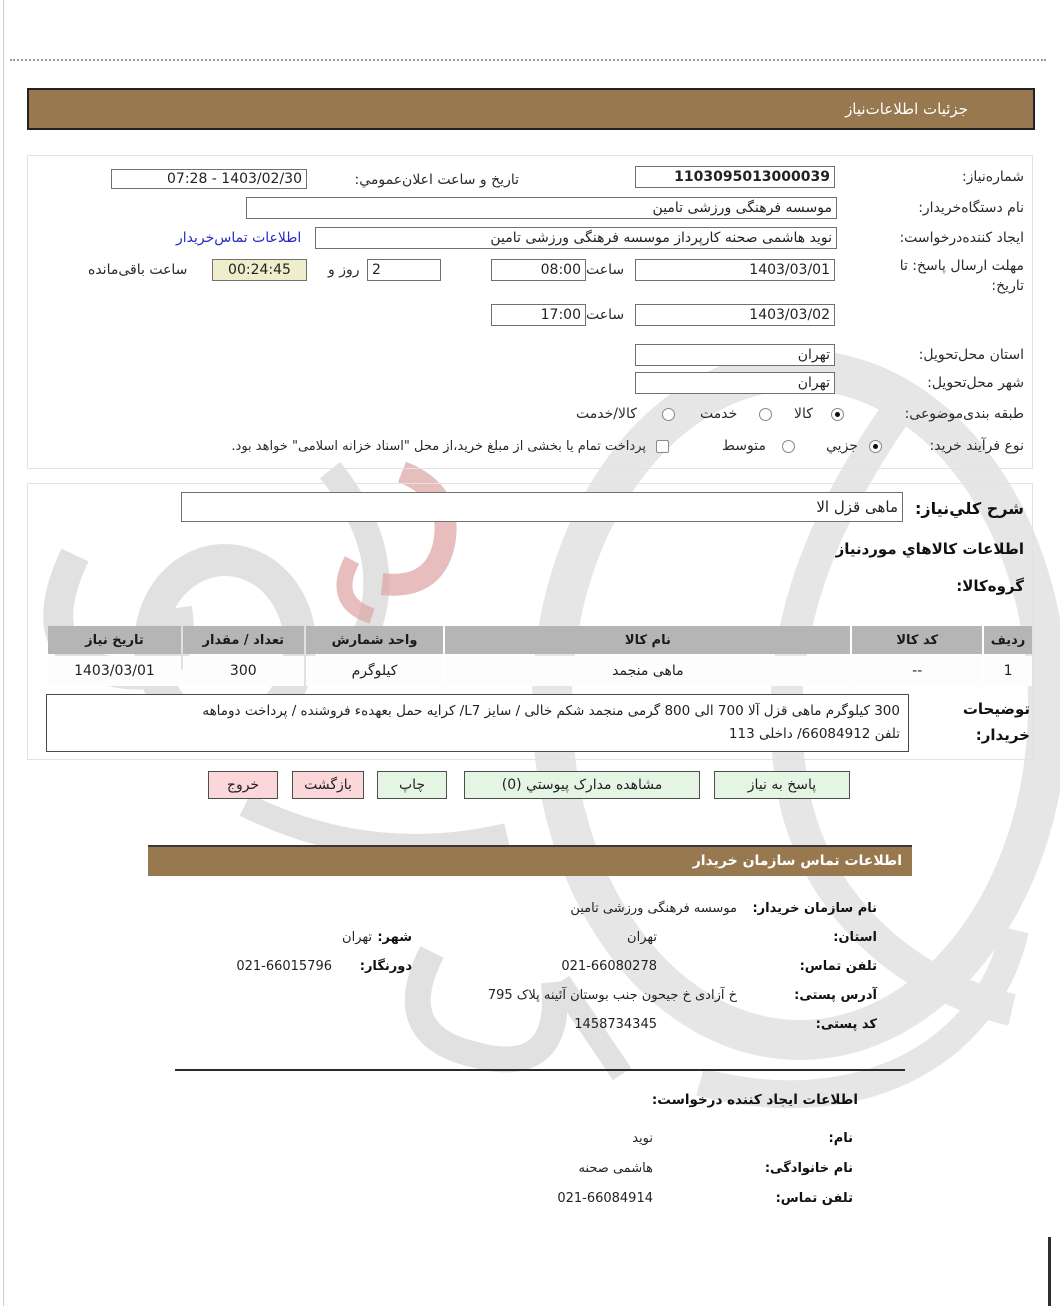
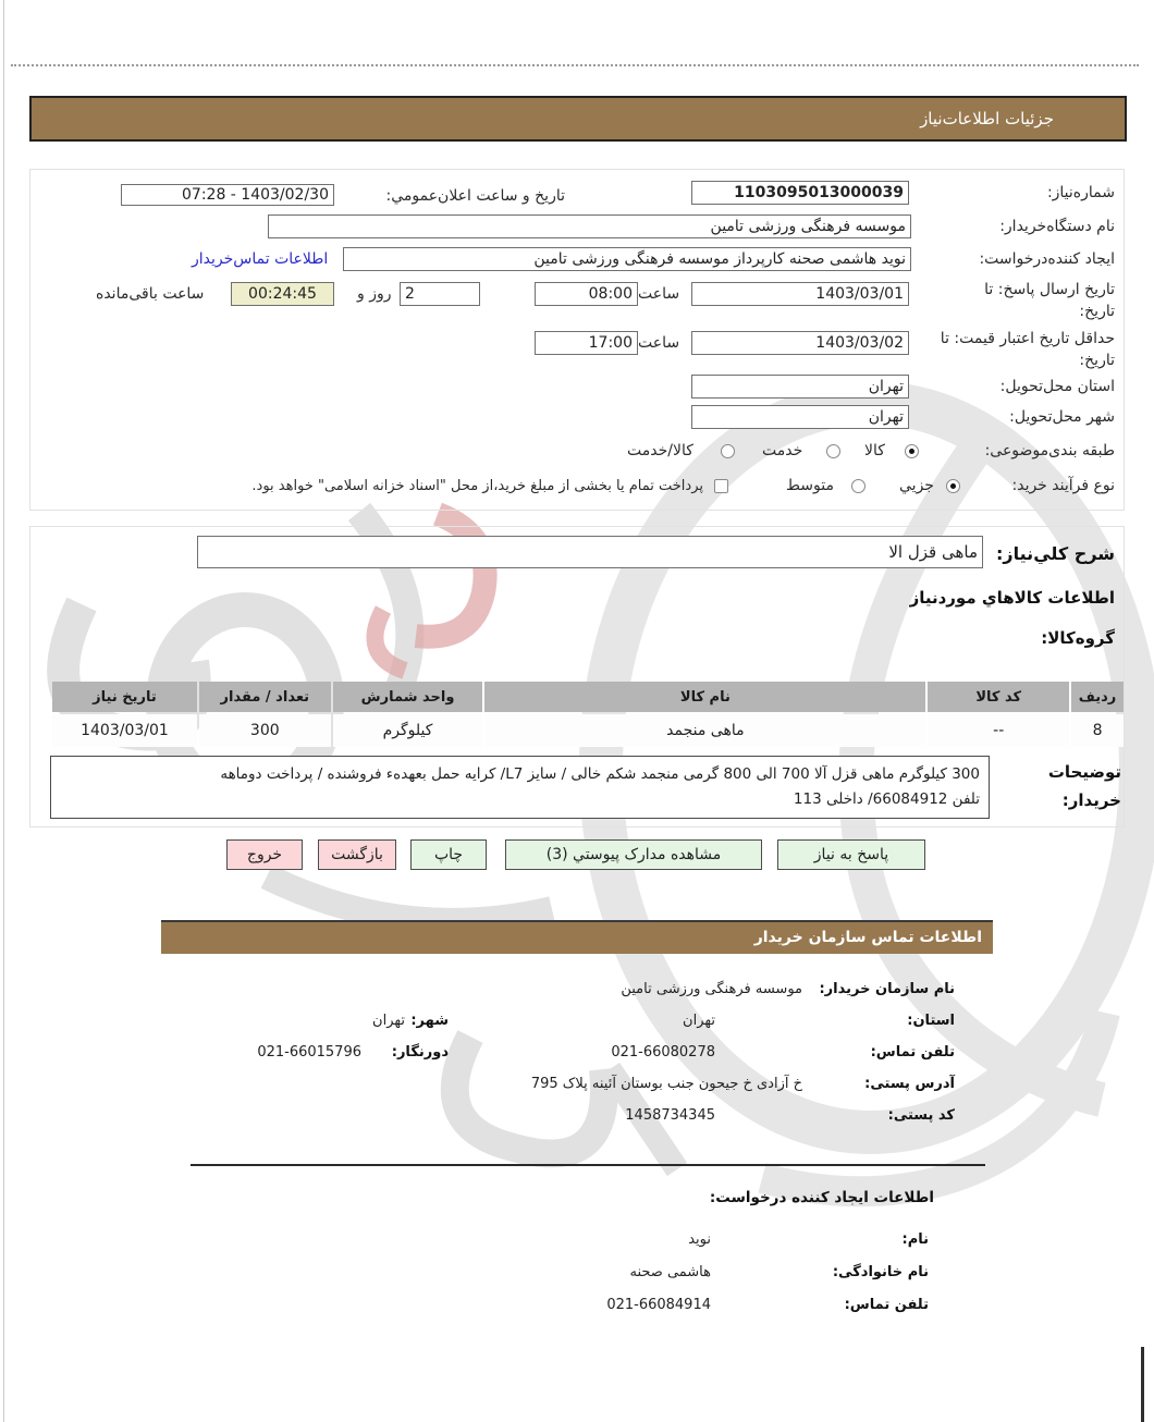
  جزئیات اطلاعات‌نیاز
  شماره‌نیاز:
  1103095013000039
  تاریخ و ساعت اعلان‌عمومي:
  07:28 - 1403/02/30
  نام دستگاه‌خریدار:
  موسسه فرهنگی ورزشی تامین
  ایجاد کننده‌درخواست:
  نوید هاشمی صحنه کارپرداز موسسه فرهنگی ورزشی تامین
  اطلاعات تماس‌خریدار
- مهلت ارسال پاسخ: تا تاریخ:
+ تاریخ ارسال پاسخ: تا تاریخ:
  1403/03/01
  ساعت
  08:00
  2
  روز و
  00:24:45
  ساعت باقی‌مانده
+ حداقل تاریخ اعتبار قیمت: تا تاریخ:
  1403/03/02
  ساعت
  17:00
  استان محل‌تحویل:
  تهران
  شهر محل‌تحویل:
  تهران
  طبقه بندی‌موضوعی:
  کالا
  خدمت
  کالا/خدمت
  نوع فرآیند خرید:
  جزیي
  متوسط
  پرداخت تمام یا بخشی از مبلغ خرید،از محل "اسناد خزانه اسلامی" خواهد بود.
  شرح کلينیاز:
  ماهی قزل الا
  اطلاعات کالاهاي موردنیاز
  گروه‌کالا:
  ردیف	کد کالا	نام کالا	واحد شمارش	تعداد / مقدار	تاریخ نیاز
- 1	--	ماهی منجمد	کیلوگرم	300	1403/03/01
+ 8	--	ماهی منجمد	کیلوگرم	300	1403/03/01
  توضیحات
  خریدار:
  300 کیلوگرم ماهی قزل آلا 700 الی 800 گرمی منجمد شکم خالی / سایز L7/ کرایه حمل بعهدهء فروشنده / پرداخت دوماهه
  تلفن 66084912/ داخلی 113
  پاسخ به نیاز
- مشاهده مدارک پیوستي (0)
+ مشاهده مدارک پیوستي (3)
  چاپ
  بازگشت
  خروج
  اطلاعات تماس سازمان خریدار
  نام سازمان خریدار:
  موسسه فرهنگی ورزشی تامین
  استان:
  تهران
  شهر:
  تهران
  تلفن تماس:
  021-66080278
  دورنگار:
  021-66015796
  آدرس پستی:
  خ آزادی خ جیحون جنب بوستان آئینه پلاک 795
  کد پستی:
  1458734345
  اطلاعات ایجاد کننده درخواست:
  نام:
  نوید
  نام خانوادگی:
  هاشمی صحنه
  تلفن تماس:
  021-66084914
